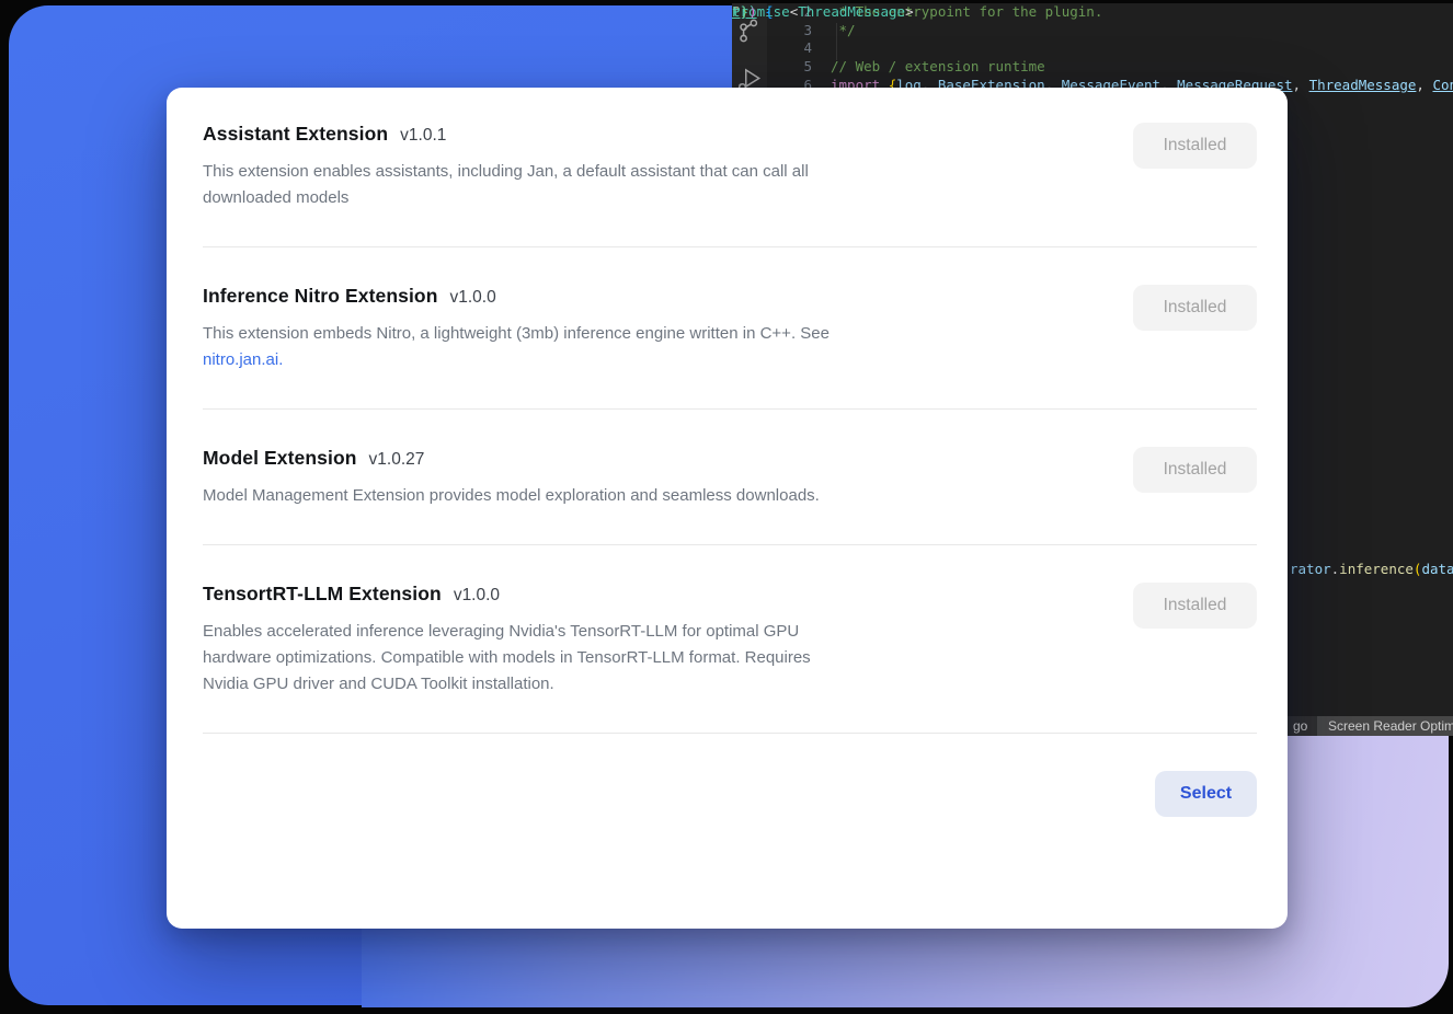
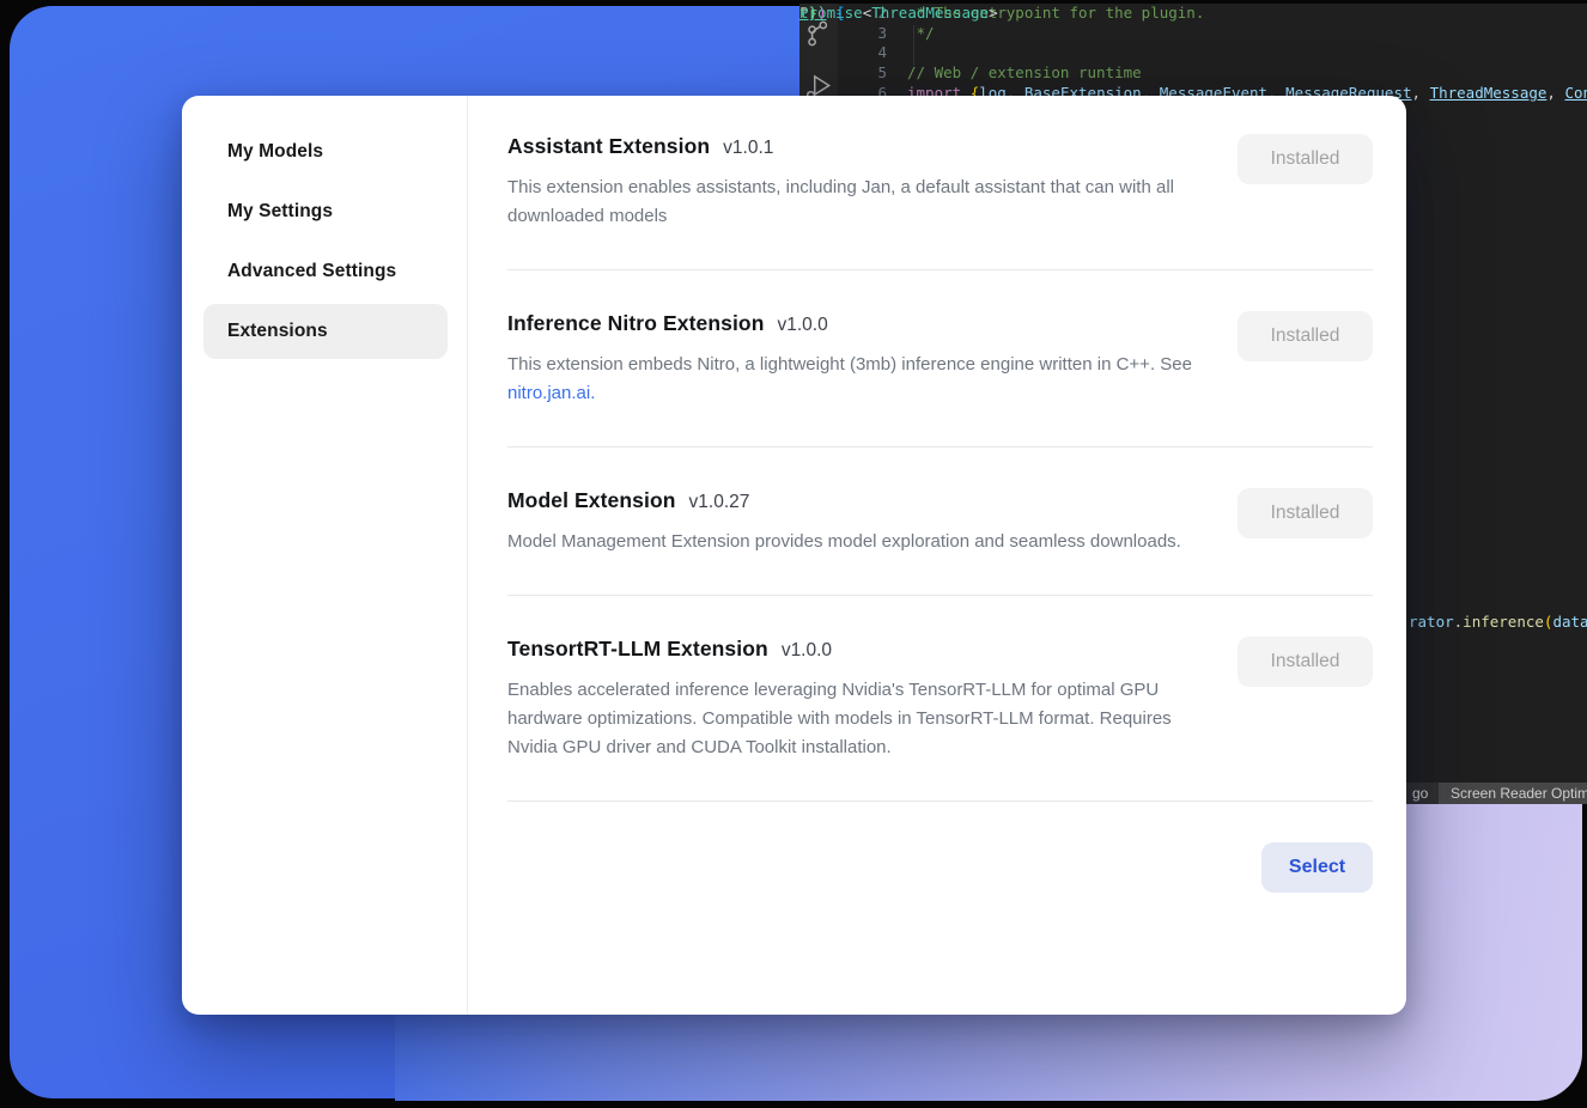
  2
  * The entrypoint for the plugin.
  3
  */
  4
  5
  // Web / extension runtime
  6
  import {log, BaseExtension, MessageEvent, MessageRequest, ThreadMessage, Co
  rator.inference(data
  Promise<ThreadMessage>
  ")) {
  t}`
  go
  Screen Reader Optim
+ My Models
+ My Settings
+ Advanced Settings
+ Extensions
  Assistant Extension
  v1.0.1
- This extension enables assistants, including Jan, a default assistant that can call all downloaded models
+ This extension enables assistants, including Jan, a default assistant that can with all downloaded models
  Installed
  Inference Nitro Extension
  v1.0.0
  This extension embeds Nitro, a lightweight (3mb) inference engine written in C++. See nitro.jan.ai.
  Installed
  Model Extension
  v1.0.27
  Model Management Extension provides model exploration and seamless downloads.
  Installed
  TensortRT-LLM Extension
  v1.0.0
  Enables accelerated inference leveraging Nvidia's TensorRT-LLM for optimal GPU hardware optimizations. Compatible with models in TensorRT-LLM format. Requires Nvidia GPU driver and CUDA Toolkit installation.
  Installed
  Select
